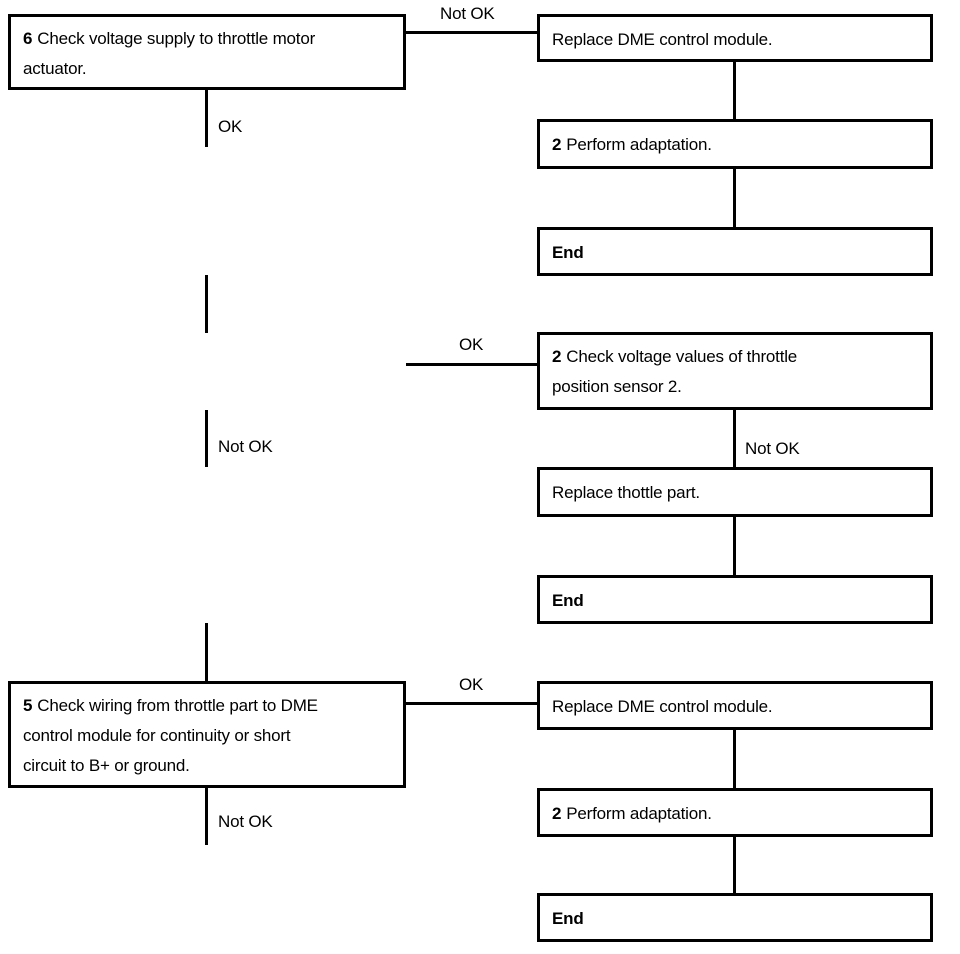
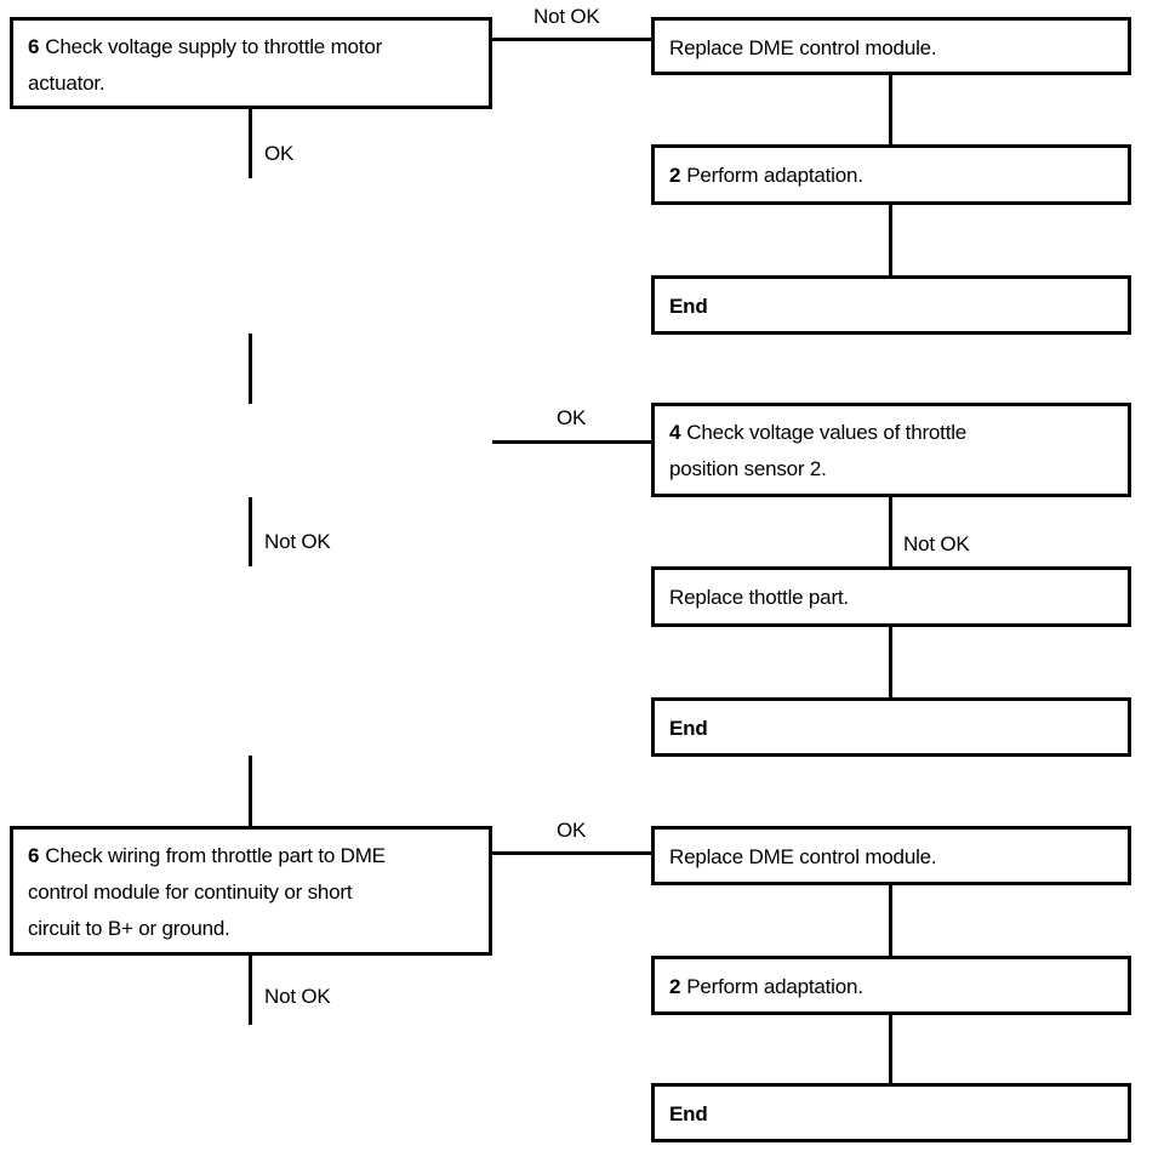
  6 Check voltage supply to throttle motor
  actuator.
  Not OK
  Replace DME control module.
  2 Perform adaptation.
  End
  OK
  OK
- 2 Check voltage values of throttle
+ 4 Check voltage values of throttle
  position sensor 2.
  Not OK
  Replace thottle part.
  End
  Not OK
- 5 Check wiring from throttle part to DME
+ 6 Check wiring from throttle part to DME
  control module for continuity or short
  circuit to B+ or ground.
  OK
  Replace DME control module.
  2 Perform adaptation.
  End
  Not OK
